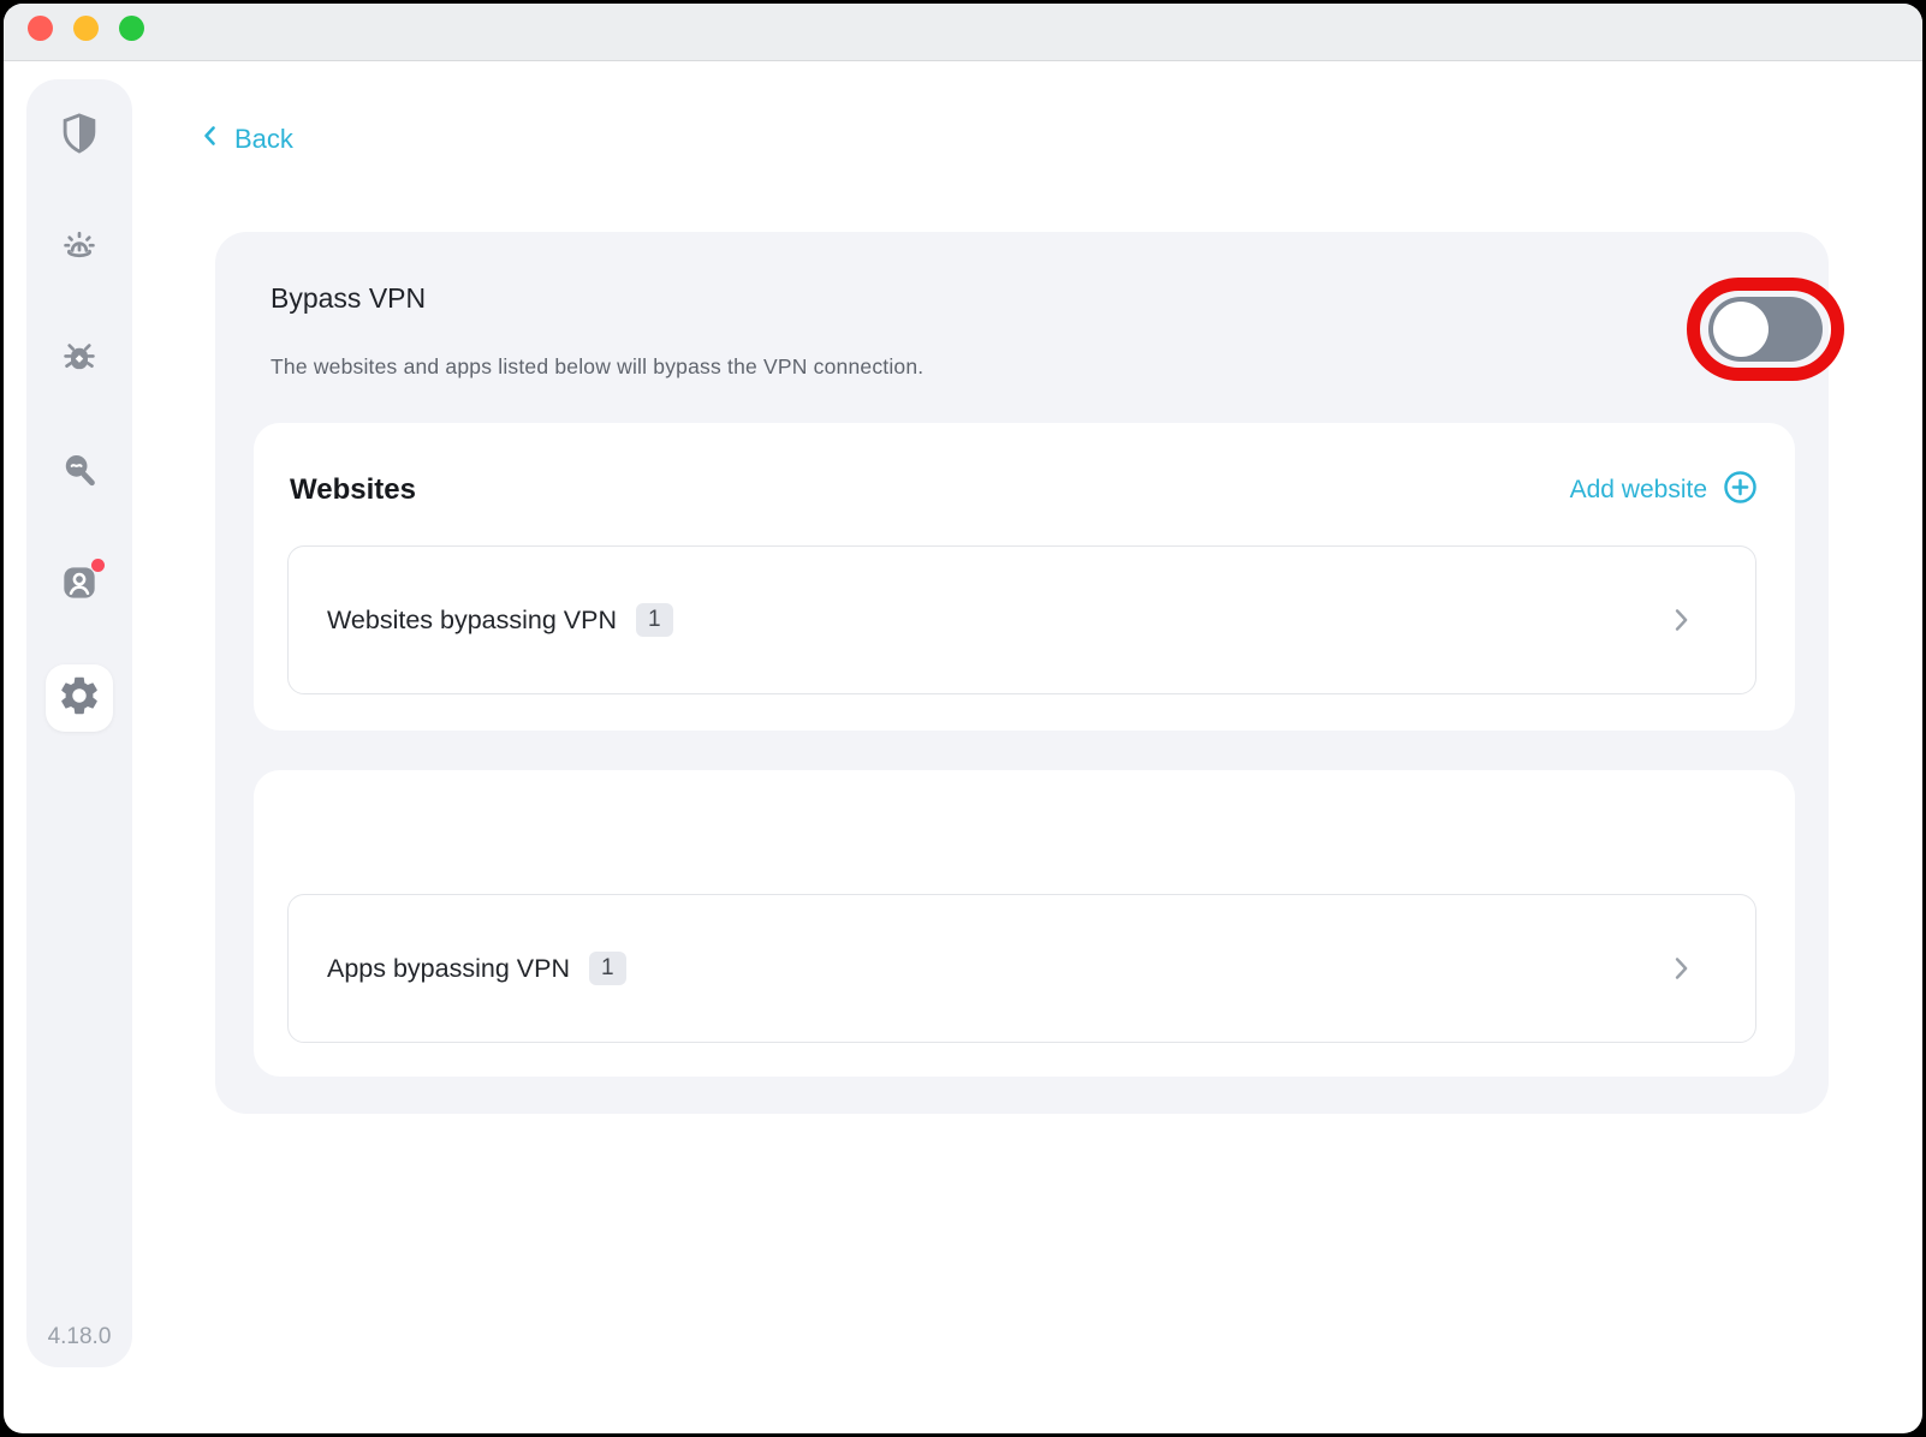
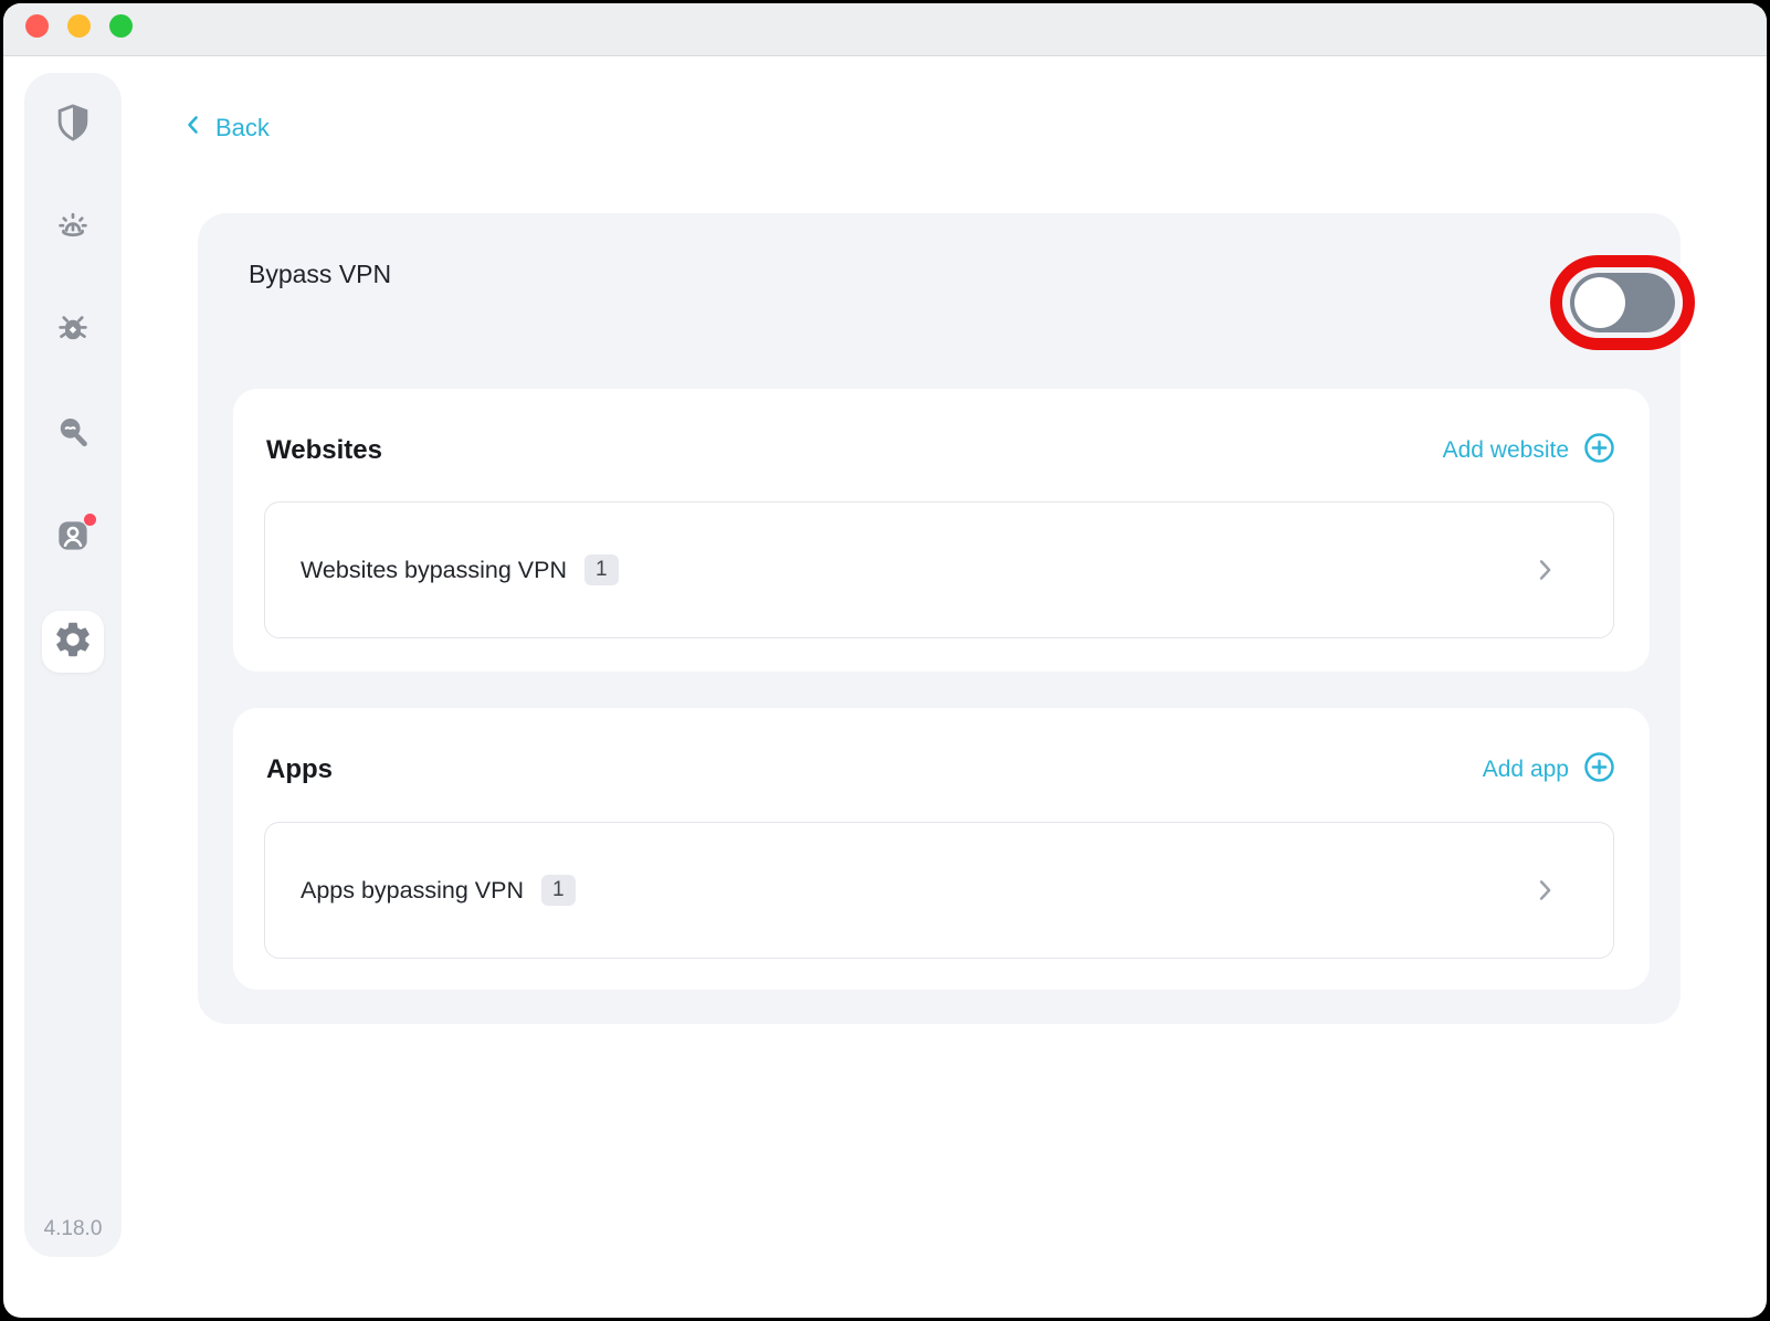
  4.18.0
  Back
  Bypass VPN
- The websites and apps listed below will bypass the VPN connection.
  Websites
  Add website
  Websites bypassing VPN
  1
+ Apps
+ Add app
  Apps bypassing VPN
  1
